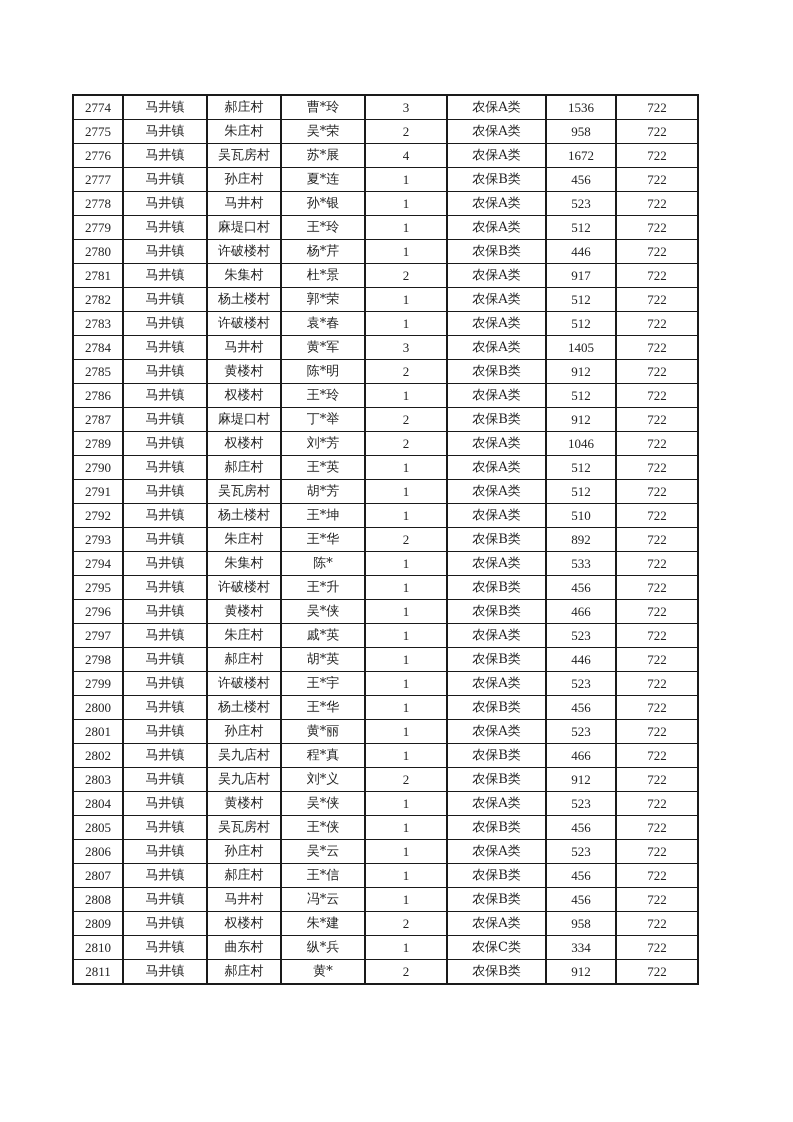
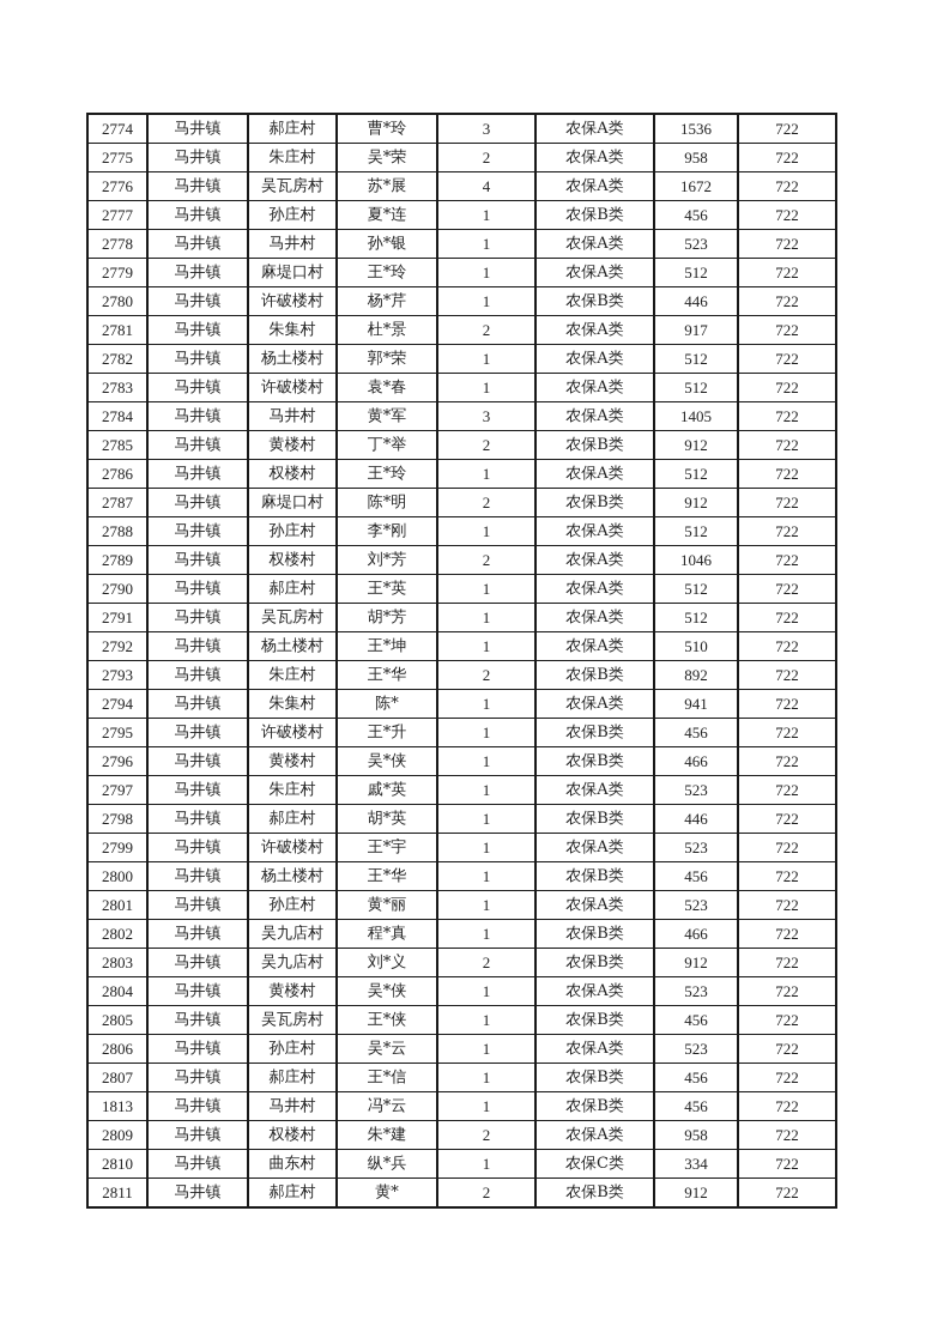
  2774	马井镇	郝庄村	曹*玲	3	农保A类	1536	722
  2775	马井镇	朱庄村	吴*荣	2	农保A类	958	722
  2776	马井镇	吴瓦房村	苏*展	4	农保A类	1672	722
  2777	马井镇	孙庄村	夏*连	1	农保B类	456	722
  2778	马井镇	马井村	孙*银	1	农保A类	523	722
  2779	马井镇	麻堤口村	王*玲	1	农保A类	512	722
  2780	马井镇	许破楼村	杨*芹	1	农保B类	446	722
  2781	马井镇	朱集村	杜*景	2	农保A类	917	722
  2782	马井镇	杨土楼村	郭*荣	1	农保A类	512	722
  2783	马井镇	许破楼村	袁*春	1	农保A类	512	722
  2784	马井镇	马井村	黄*军	3	农保A类	1405	722
- 2785	马井镇	黄楼村	陈*明	2	农保B类	912	722
+ 2785	马井镇	黄楼村	丁*举	2	农保B类	912	722
  2786	马井镇	权楼村	王*玲	1	农保A类	512	722
- 2787	马井镇	麻堤口村	丁*举	2	农保B类	912	722
+ 2787	马井镇	麻堤口村	陈*明	2	农保B类	912	722
+ 2788	马井镇	孙庄村	李*刚	1	农保A类	512	722
  2789	马井镇	权楼村	刘*芳	2	农保A类	1046	722
  2790	马井镇	郝庄村	王*英	1	农保A类	512	722
  2791	马井镇	吴瓦房村	胡*芳	1	农保A类	512	722
  2792	马井镇	杨土楼村	王*坤	1	农保A类	510	722
  2793	马井镇	朱庄村	王*华	2	农保B类	892	722
- 2794	马井镇	朱集村	陈*	1	农保A类	533	722
+ 2794	马井镇	朱集村	陈*	1	农保A类	941	722
  2795	马井镇	许破楼村	王*升	1	农保B类	456	722
  2796	马井镇	黄楼村	吴*侠	1	农保B类	466	722
  2797	马井镇	朱庄村	戚*英	1	农保A类	523	722
  2798	马井镇	郝庄村	胡*英	1	农保B类	446	722
  2799	马井镇	许破楼村	王*宇	1	农保A类	523	722
  2800	马井镇	杨土楼村	王*华	1	农保B类	456	722
  2801	马井镇	孙庄村	黄*丽	1	农保A类	523	722
  2802	马井镇	吴九店村	程*真	1	农保B类	466	722
  2803	马井镇	吴九店村	刘*义	2	农保B类	912	722
  2804	马井镇	黄楼村	吴*侠	1	农保A类	523	722
  2805	马井镇	吴瓦房村	王*侠	1	农保B类	456	722
  2806	马井镇	孙庄村	吴*云	1	农保A类	523	722
  2807	马井镇	郝庄村	王*信	1	农保B类	456	722
- 2808	马井镇	马井村	冯*云	1	农保B类	456	722
+ 1813	马井镇	马井村	冯*云	1	农保B类	456	722
  2809	马井镇	权楼村	朱*建	2	农保A类	958	722
  2810	马井镇	曲东村	纵*兵	1	农保C类	334	722
  2811	马井镇	郝庄村	黄*	2	农保B类	912	722
